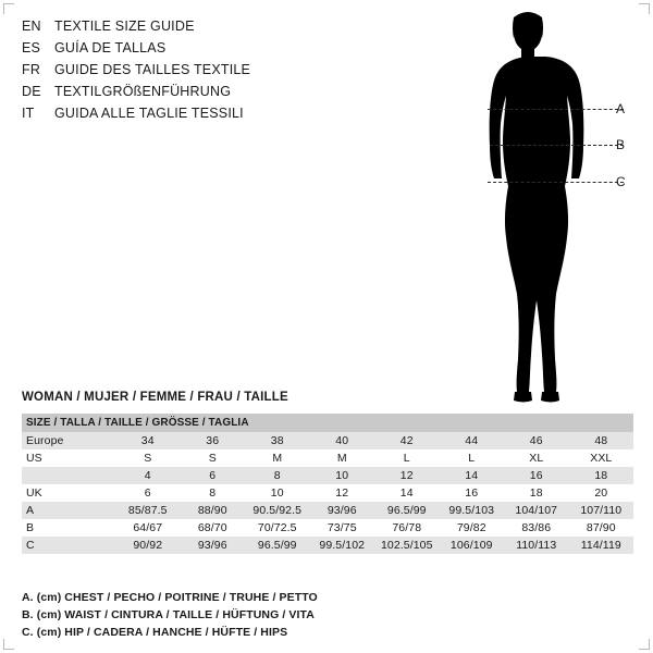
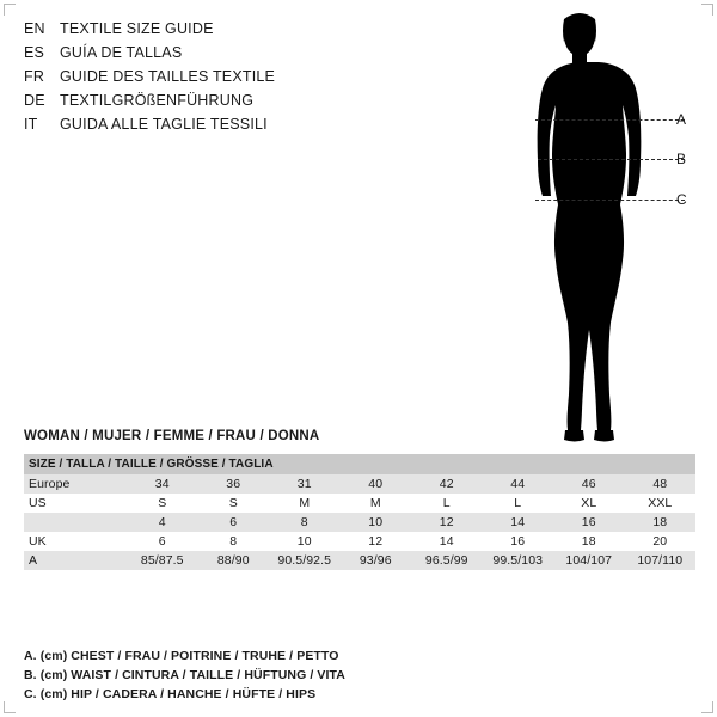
  EN
  TEXTILE SIZE GUIDE
  ES
  GUÍA DE TALLAS
  FR
  GUIDE DES TAILLES TEXTILE
  DE
  TEXTILGRÖßENFÜHRUNG
  IT
  GUIDA ALLE TAGLIE TESSILI
  A
  B
  C
- WOMAN / MUJER / FEMME / FRAU / TAILLE
+ WOMAN / MUJER / FEMME / FRAU / DONNA
  SIZE / TALLA / TAILLE / GRÖSSE / TAGLIA
- Europe	34	36	38	40	42	44	46	48
+ Europe	34	36	31	40	42	44	46	48
  US	S	S	M	M	L	L	XL	XXL
  	4	6	8	10	12	14	16	18
  UK	6	8	10	12	14	16	18	20
  A	85/87.5	88/90	90.5/92.5	93/96	96.5/99	99.5/103	104/107	107/110
- B	64/67	68/70	70/72.5	73/75	76/78	79/82	83/86	87/90
- C	90/92	93/96	96.5/99	99.5/102	102.5/105	106/109	110/113	114/119
- A. (cm) CHEST / PECHO / POITRINE / TRUHE / PETTO
+ A. (cm) CHEST / FRAU / POITRINE / TRUHE / PETTO
  B. (cm) WAIST / CINTURA / TAILLE / HÜFTUNG / VITA
  C. (cm) HIP / CADERA / HANCHE / HÜFTE / HIPS
